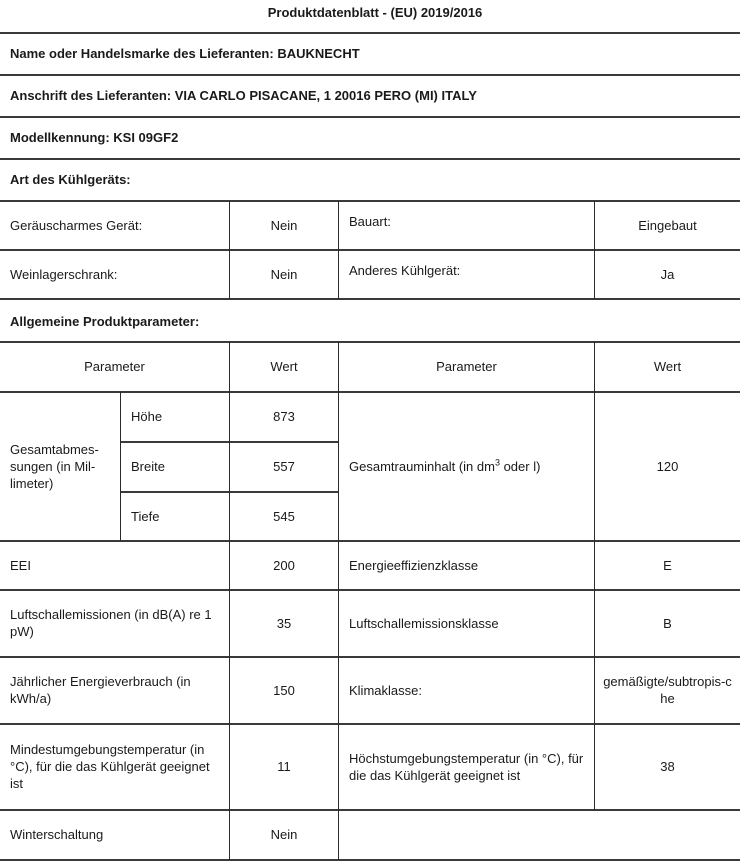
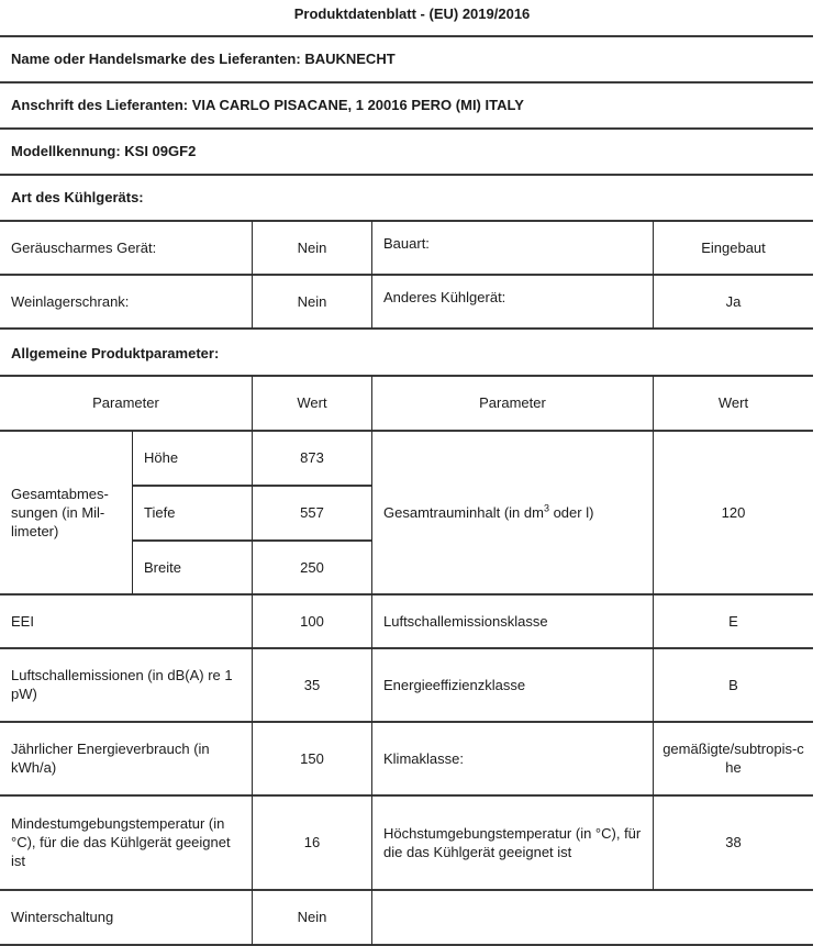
  Produktdatenblatt - (EU) 2019/2016
  Name oder Handelsmarke des Lieferanten: BAUKNECHT
  Anschrift des Lieferanten: VIA CARLO PISACANE, 1 20016 PERO (MI) ITALY
  Modellkennung: KSI 09GF2
  Art des Kühlgeräts:
  Geräuscharmes Gerät:
  Nein
  Bauart:
  Eingebaut
  Weinlagerschrank:
  Nein
  Anderes Kühlgerät:
  Ja
  Allgemeine Produktparameter:
  Parameter
  Wert
  Parameter
  Wert
  Gesamtabmes-
  sungen (in Mil-
  limeter)
  Höhe
  873
- Breite
+ Tiefe
  557
- Tiefe
+ Breite
- 545
+ 250
  Gesamtrauminhalt (in dm3 oder l)
  120
  EEI
- 200
+ 100
- Energieeffizienzklasse
+ Luftschallemissionsklasse
  E
  Luftschallemissionen (in dB(A) re 1 pW)
  35
- Luftschallemissionsklasse
+ Energieeffizienzklasse
  B
  Jährlicher Energieverbrauch (in kWh/a)
  150
  Klimaklasse:
  gemäßigte/subtropis-che
  Mindestumgebungstemperatur (in °C), für die das Kühlgerät geeignet ist
- 11
+ 16
  Höchstumgebungstemperatur (in °C), für die das Kühlgerät geeignet ist
  38
  Winterschaltung
  Nein
